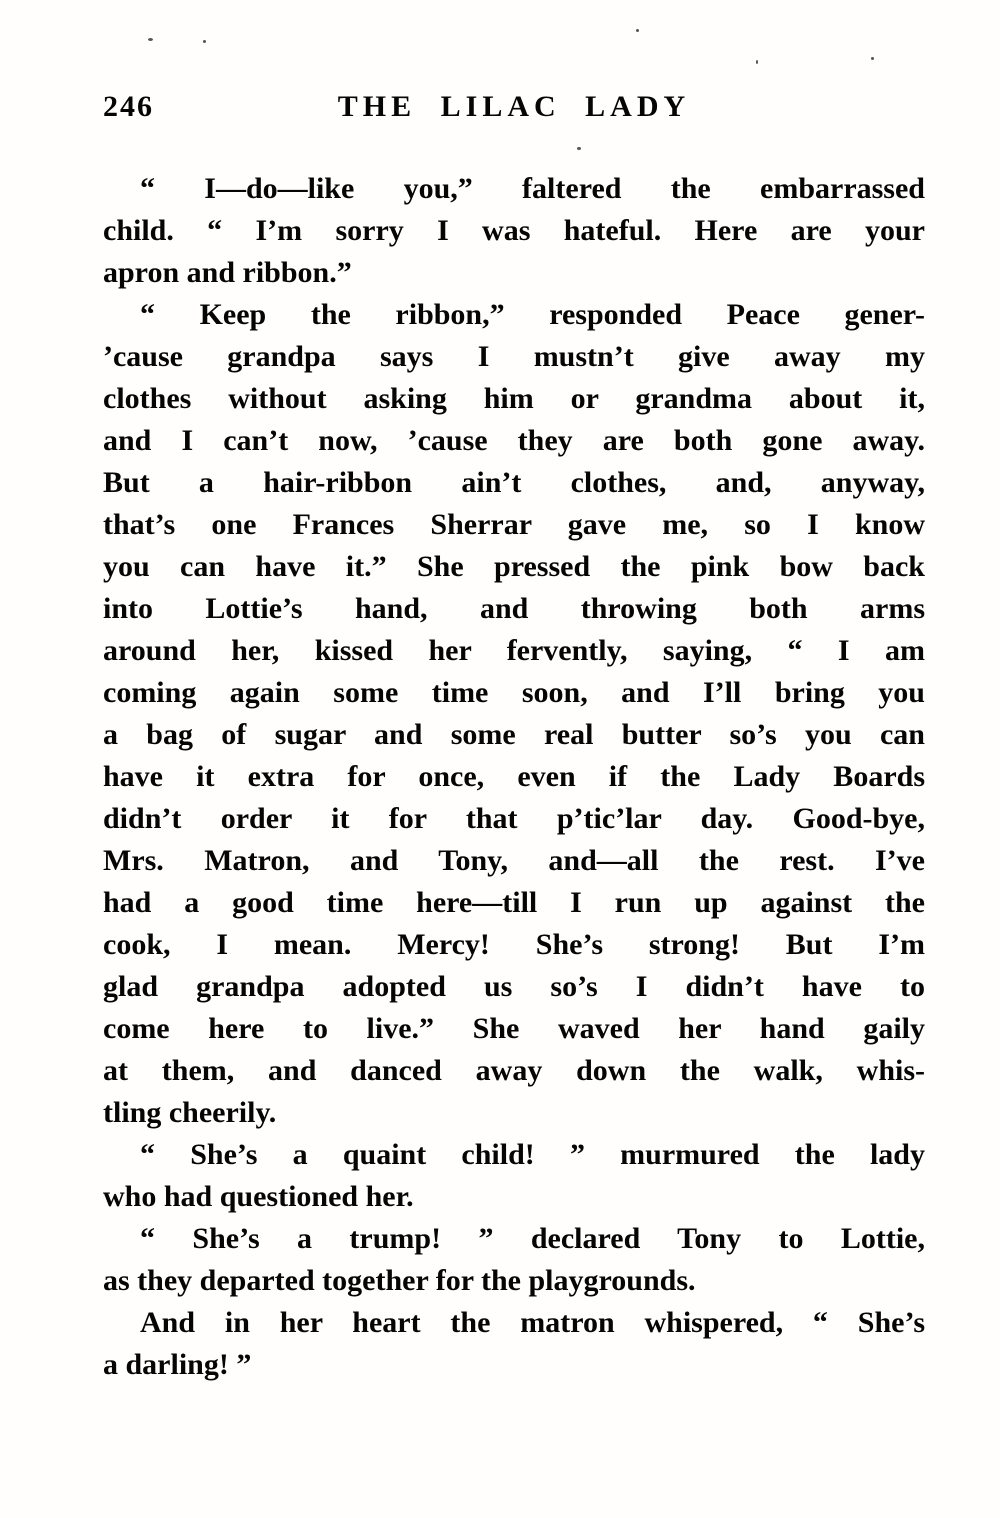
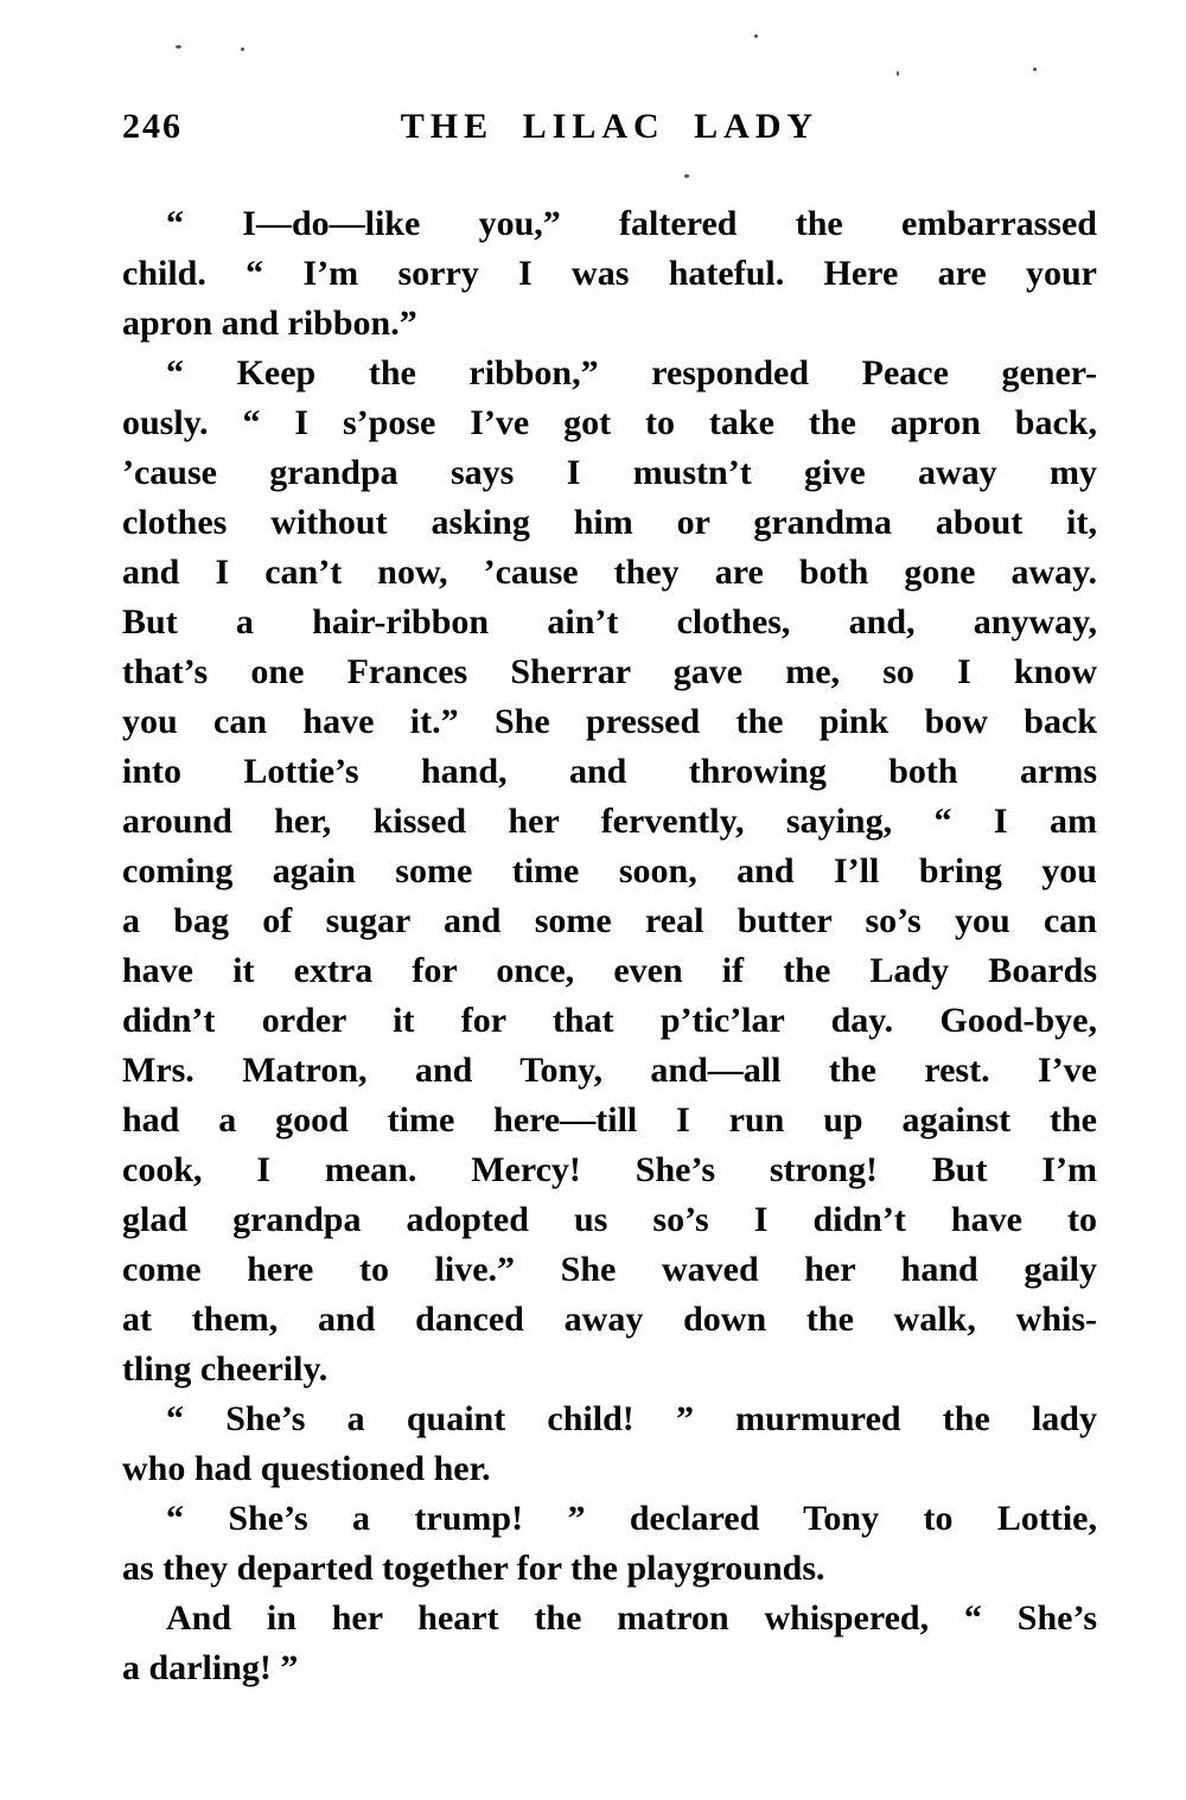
  246
  THE LILAC LADY
  “ I—do—like you,” faltered the embarrassed
  child. “ I’m sorry I was hateful. Here are your
  apron and ribbon.”
  “ Keep the ribbon,” responded Peace gener-
+ ously. “ I s’pose I’ve got to take the apron back,
  ’cause grandpa says I mustn’t give away my
  clothes without asking him or grandma about it,
  and I can’t now, ’cause they are both gone away.
  But a hair-ribbon ain’t clothes, and, anyway,
  that’s one Frances Sherrar gave me, so I know
  you can have it.” She pressed the pink bow back
  into Lottie’s hand, and throwing both arms
  around her, kissed her fervently, saying, “ I am
  coming again some time soon, and I’ll bring you
  a bag of sugar and some real butter so’s you can
  have it extra for once, even if the Lady Boards
  didn’t order it for that p’tic’lar day. Good-bye,
  Mrs. Matron, and Tony, and—all the rest. I’ve
  had a good time here—till I run up against the
  cook, I mean. Mercy! She’s strong! But I’m
  glad grandpa adopted us so’s I didn’t have to
  come here to live.” She waved her hand gaily
  at them, and danced away down the walk, whis-
  tling cheerily.
  “ She’s a quaint child! ” murmured the lady
  who had questioned her.
  “ She’s a trump! ” declared Tony to Lottie,
  as they departed together for the playgrounds.
  And in her heart the matron whispered, “ She’s
  a darling! ”
